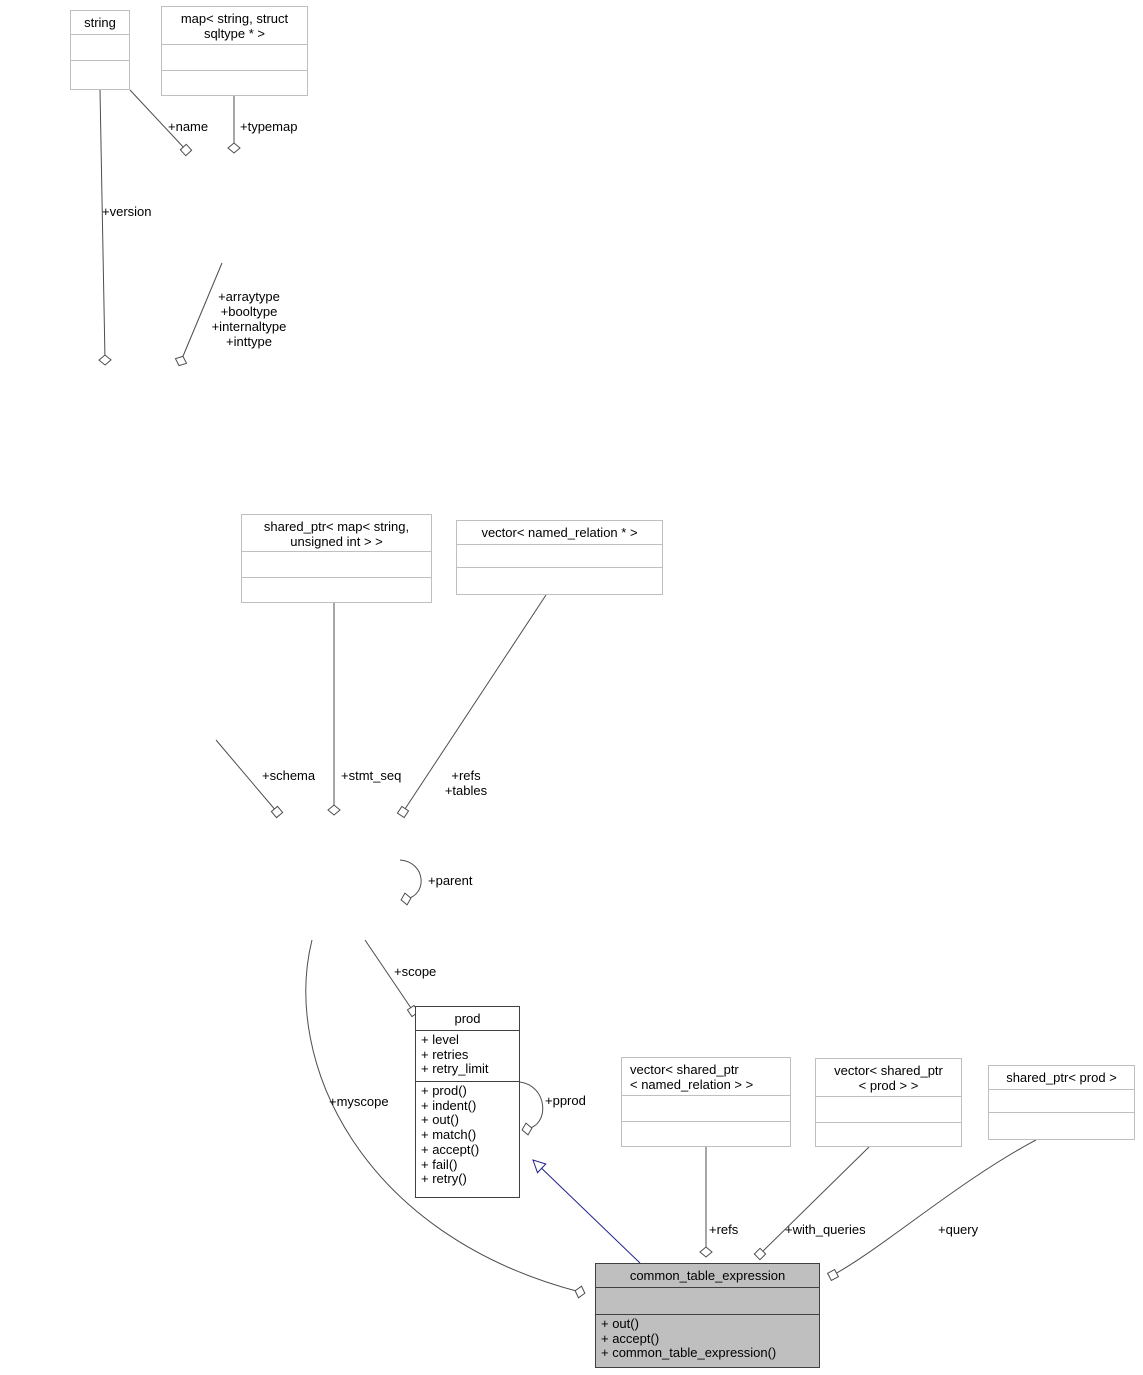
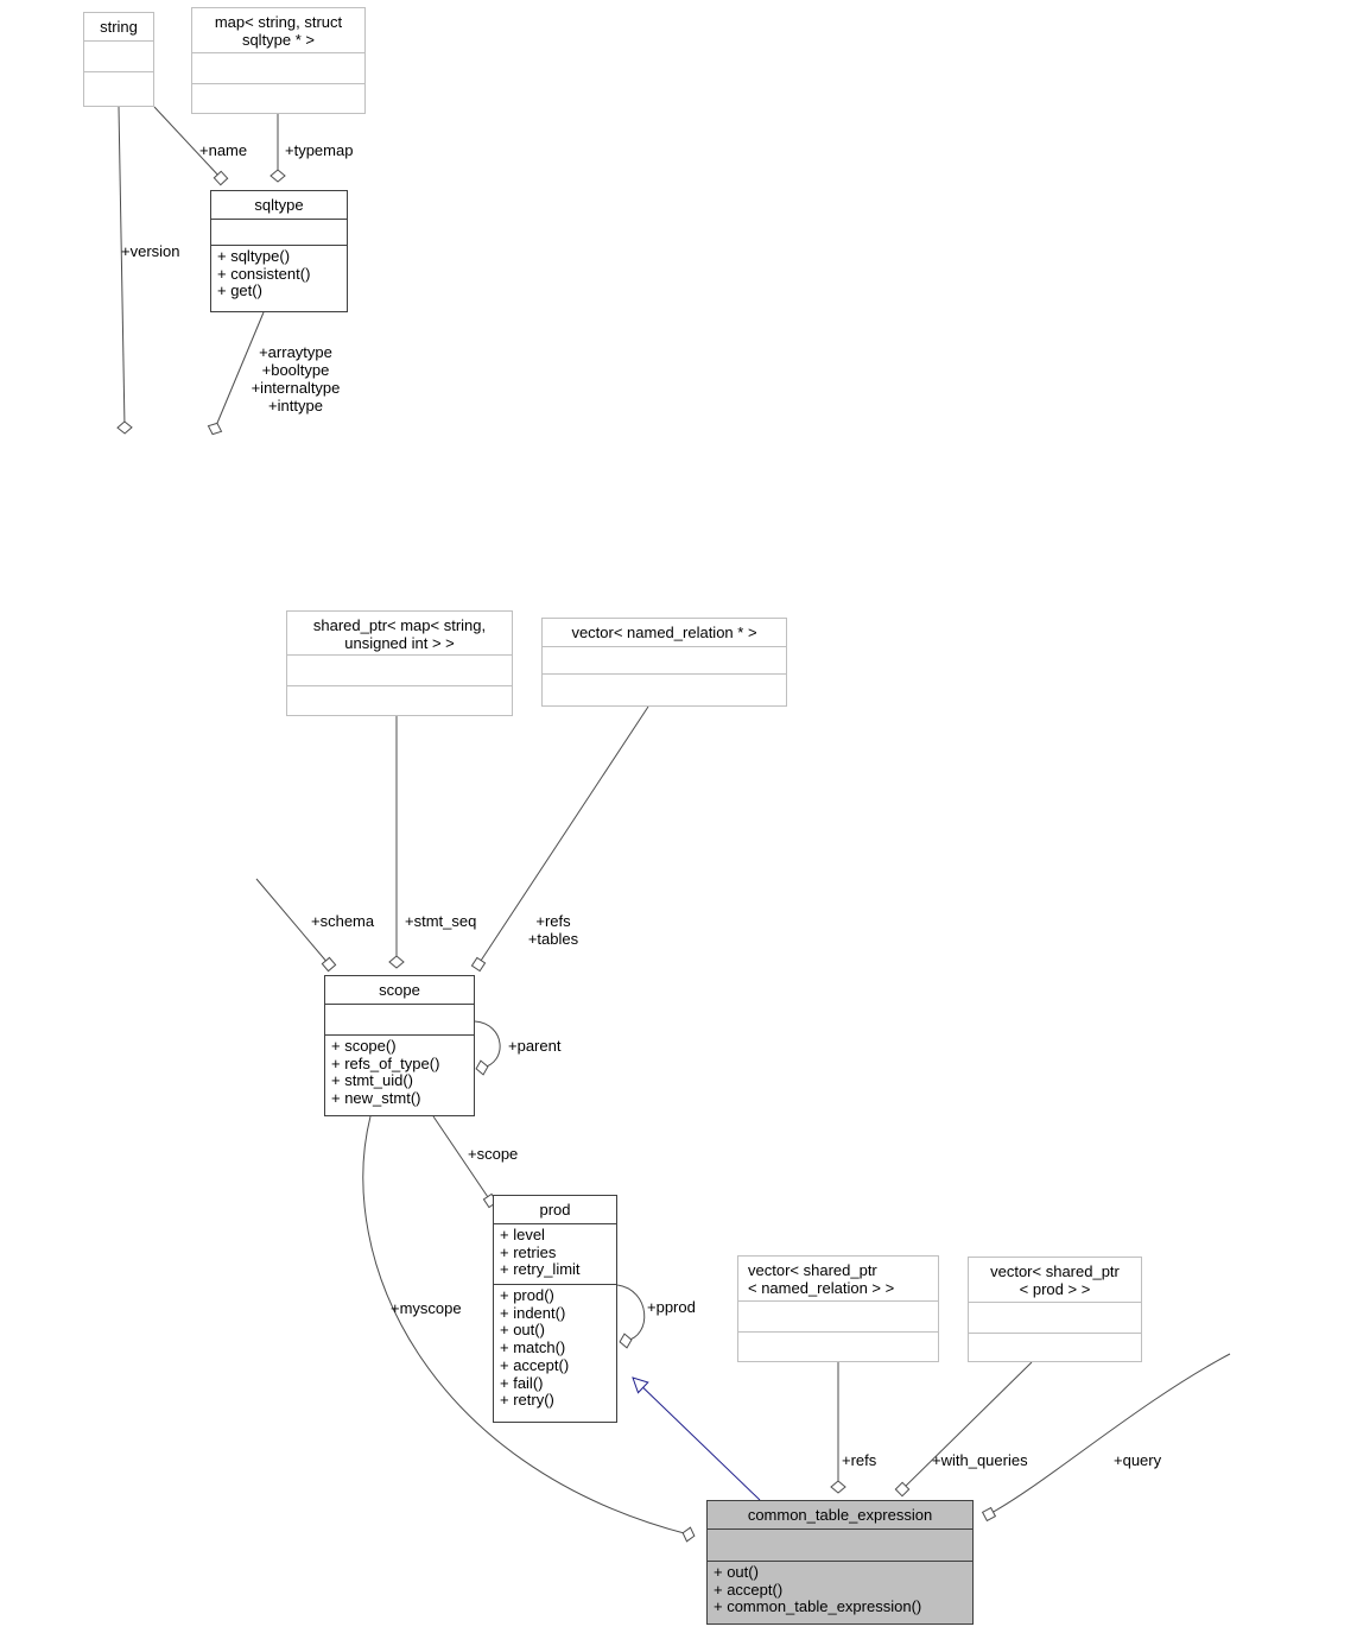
  string
  map< string, struct
  sqltype * >
+ sqltype
+ + sqltype()
+ + consistent()
+ + get()
  shared_ptr< map< string,
  unsigned int > >
  vector< named_relation * >
+ scope
+ + scope()
+ + refs_of_type()
+ + stmt_uid()
+ + new_stmt()
  prod
  + level
  + retries
  + retry_limit
  + prod()
  + indent()
  + out()
  + match()
  + accept()
  + fail()
  + retry()
  vector< shared_ptr
  < named_relation > >
  vector< shared_ptr
  < prod > >
- shared_ptr< prod >
  common_table_expression
  + out()
  + accept()
  + common_table_expression()
  +name
  +typemap
  +version
  +arraytype
  +booltype
  +internaltype
  +inttype
  +schema
  +stmt_seq
  +refs
  +tables
  +parent
  +scope
  +myscope
  +pprod
  +refs
  +with_queries
  +query
